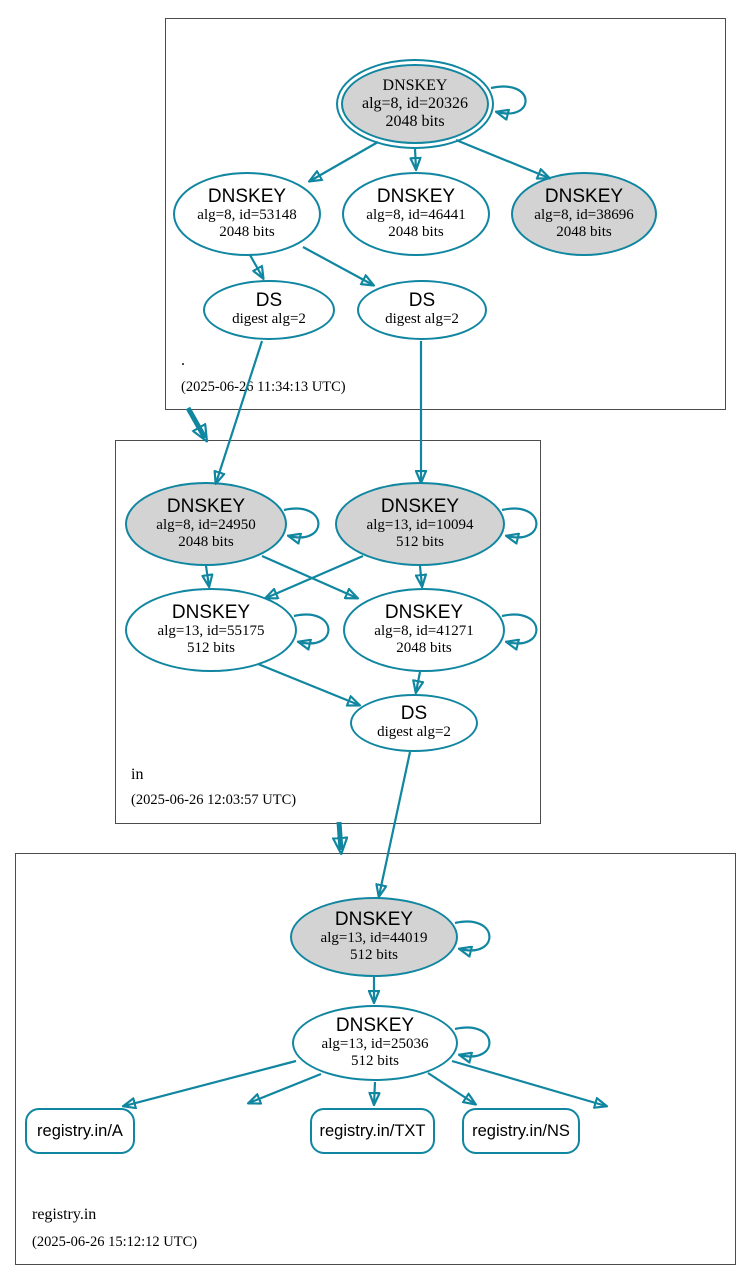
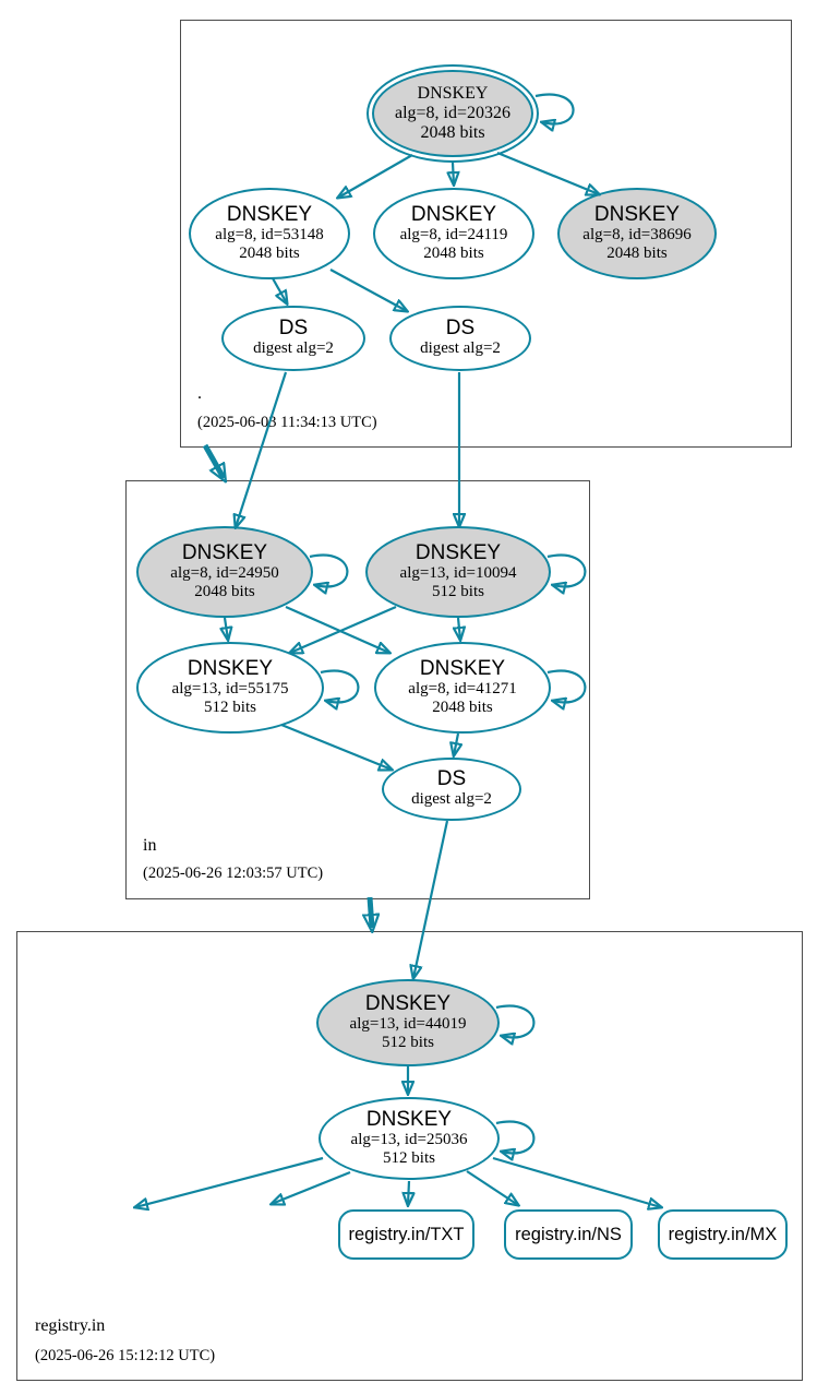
  .
- (2025-06-26 11:34:13 UTC)
+ (2025-06-03 11:34:13 UTC)
  in
  (2025-06-26 12:03:57 UTC)
  registry.in
  (2025-06-26 15:12:12 UTC)
  DNSKEY
  alg=8, id=20326
  2048 bits
  DNSKEY
  alg=8, id=53148
  2048 bits
  DNSKEY
- alg=8, id=46441
+ alg=8, id=24119
  2048 bits
  DNSKEY
  alg=8, id=38696
  2048 bits
  DS
  digest alg=2
  DS
  digest alg=2
  DNSKEY
  alg=8, id=24950
  2048 bits
  DNSKEY
  alg=13, id=10094
  512 bits
  DNSKEY
  alg=13, id=55175
  512 bits
  DNSKEY
  alg=8, id=41271
  2048 bits
  DS
  digest alg=2
  DNSKEY
  alg=13, id=44019
  512 bits
  DNSKEY
  alg=13, id=25036
  512 bits
- registry.in/A
  registry.in/TXT
  registry.in/NS
+ registry.in/MX
